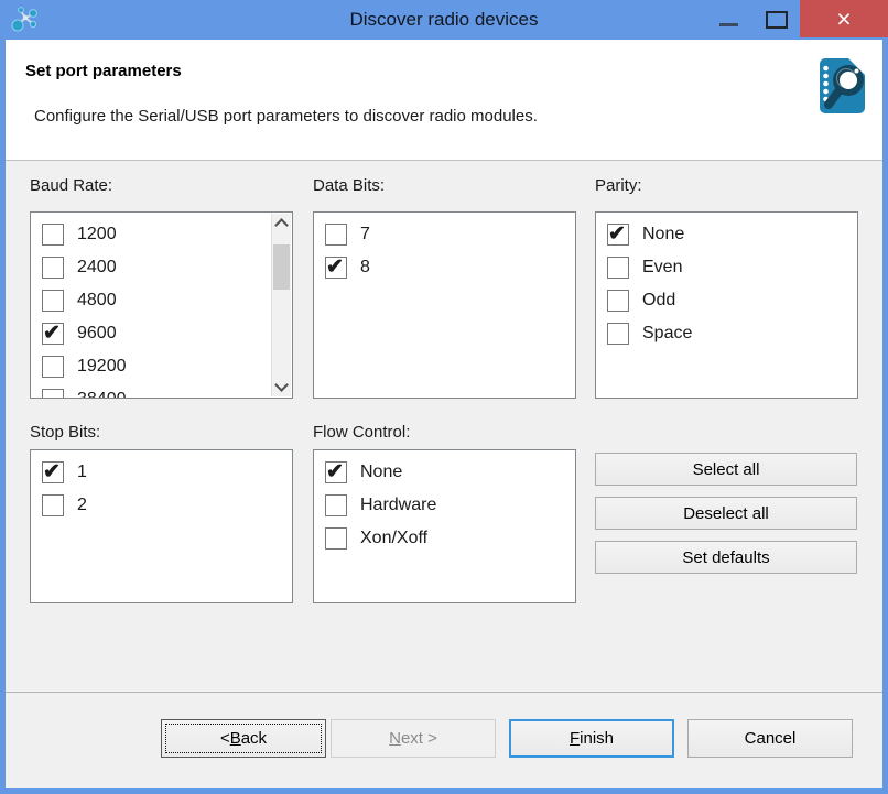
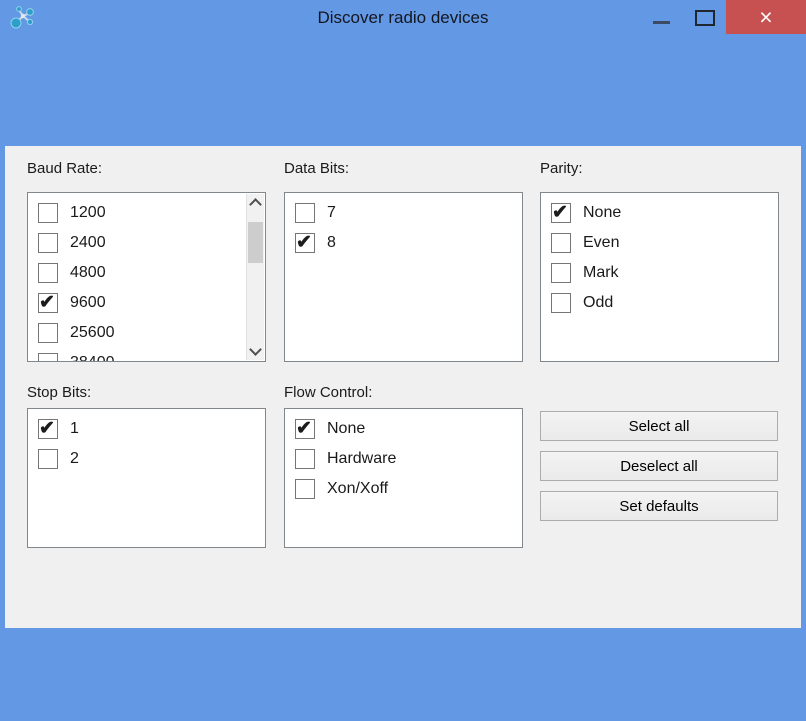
  Discover radio devices
  ×
- Set port parameters
- Configure the Serial/USB port parameters to discover radio modules.
  Baud Rate:
  1200
  2400
  4800
  9600
- 19200
+ 25600
  Data Bits:
  7
  8
  Parity:
  None
  Even
+ Mark
  Odd
- Space
  Stop Bits:
  1
  2
  Flow Control:
  None
  Hardware
  Xon/Xoff
  Select all
  Deselect all
  Set defaults
- <
- B
- ack
- N
- ext >
- F
- inish
- Cancel
